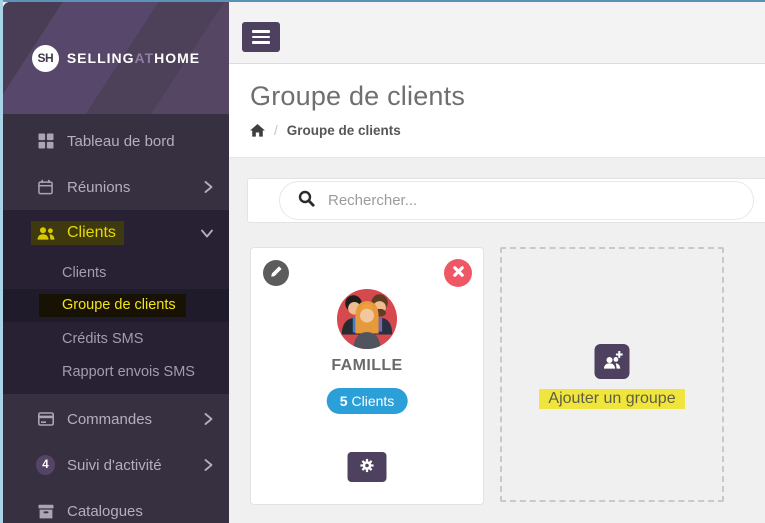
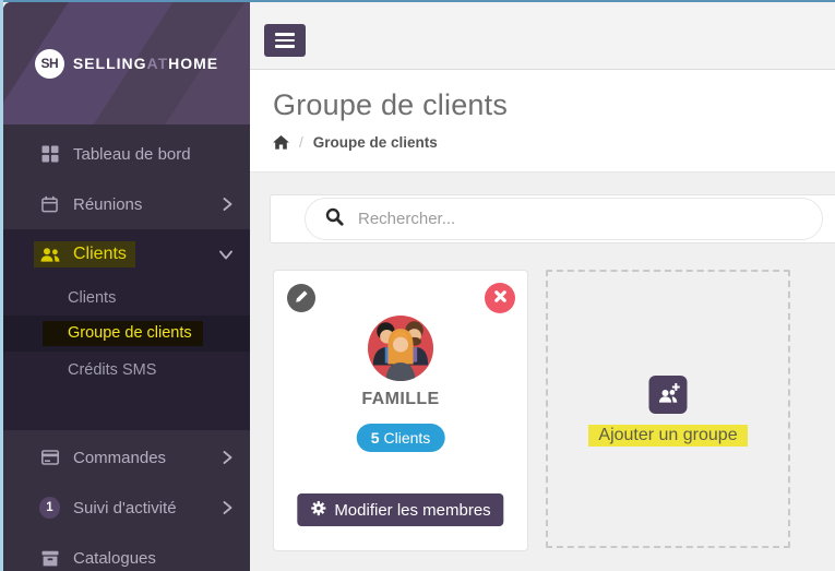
  SH
  SELLINGATHOME
  Tableau de bord
  Réunions
  Clients
  Clients
  Groupe de clients
  Crédits SMS
- Rapport envois SMS
  Commandes
- 4
+ 1
  Suivi d'activité
  Catalogues
  Groupe de clients
  /
  Groupe de clients
  Rechercher...
  FAMILLE
  5
  Clients
+ Modifier les membres
  Ajouter un groupe
